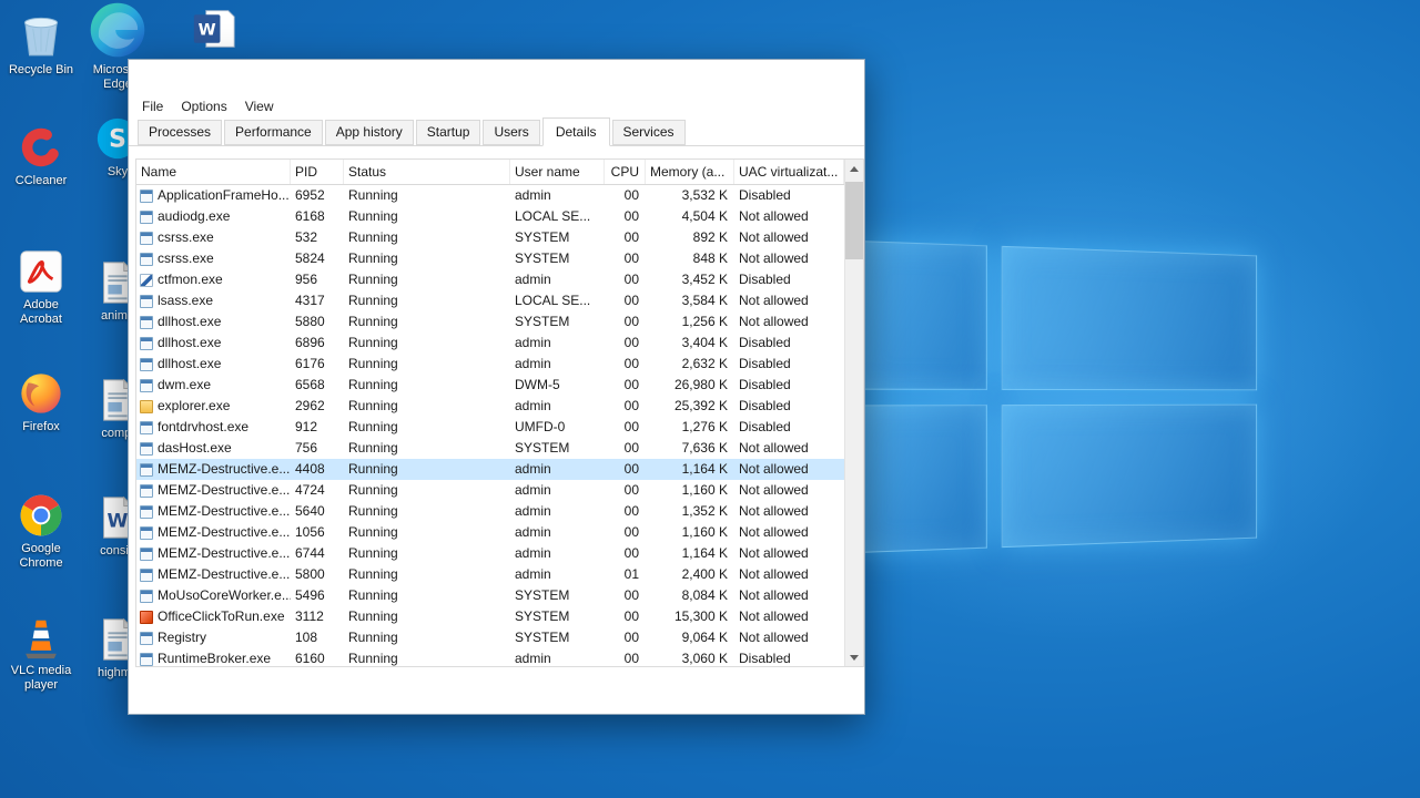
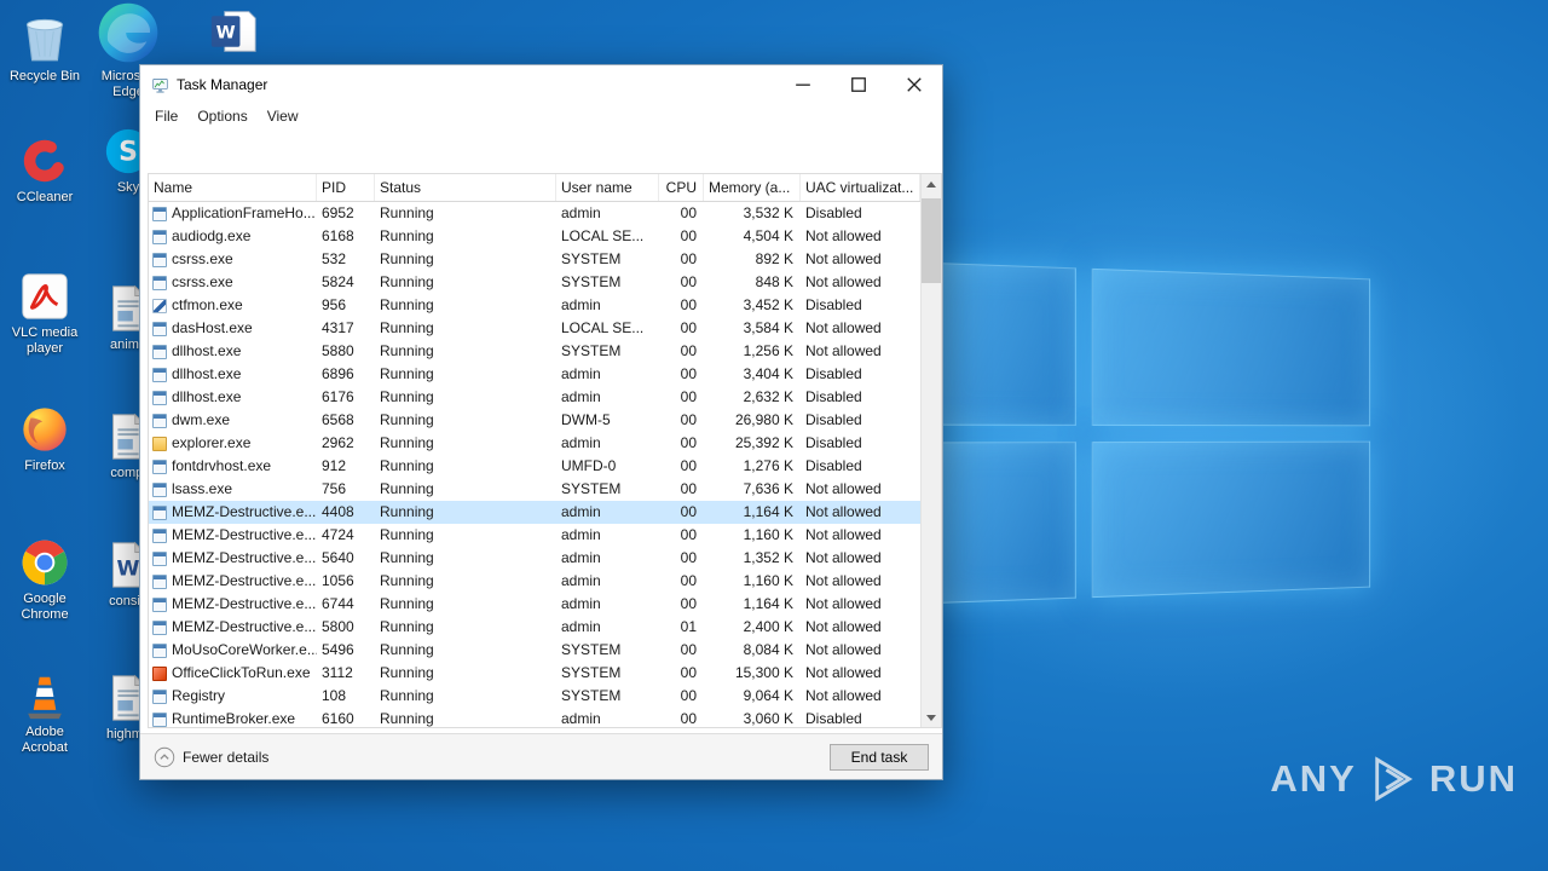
  Recycle Bin
  CCleaner
- Adobe Acrobat
+ VLC media player
  Firefox
  Google Chrome
- VLC media player
+ Adobe Acrobat
  S
  Sky
  anim
  W
  highm
  W
+ Task Manager
  File
  Options
  View
- Processes
- Performance
- App history
- Startup
- Users
- Details
- Services
  Name
  PID
  Status
  User name
  CPU
  Memory (a...
  UAC virtualizat...
  ApplicationFrameHo...
  6952
  Running
  admin
  00
  3,532 K
  Disabled
  audiodg.exe
  6168
  Running
  LOCAL SE...
  00
  4,504 K
  Not allowed
  csrss.exe
  532
  Running
  SYSTEM
  00
  892 K
  Not allowed
  csrss.exe
  5824
  Running
  SYSTEM
  00
  848 K
  Not allowed
  ctfmon.exe
  956
  Running
  admin
  00
  3,452 K
  Disabled
- lsass.exe
+ dasHost.exe
  4317
  Running
  LOCAL SE...
  00
  3,584 K
  Not allowed
  dllhost.exe
  5880
  Running
  SYSTEM
  00
  1,256 K
  Not allowed
  dllhost.exe
  6896
  Running
  admin
  00
  3,404 K
  Disabled
  dllhost.exe
  6176
  Running
  admin
  00
  2,632 K
  Disabled
  dwm.exe
  6568
  Running
  DWM-5
  00
  26,980 K
  Disabled
  explorer.exe
  2962
  Running
  admin
  00
  25,392 K
  Disabled
  fontdrvhost.exe
  912
  Running
  UMFD-0
  00
  1,276 K
  Disabled
- dasHost.exe
+ lsass.exe
  756
  Running
  SYSTEM
  00
  7,636 K
  Not allowed
  MEMZ-Destructive.e...
  4408
  Running
  admin
  00
  1,164 K
  Not allowed
  MEMZ-Destructive.e...
  4724
  Running
  admin
  00
  1,160 K
  Not allowed
  MEMZ-Destructive.e...
  5640
  Running
  admin
  00
  1,352 K
  Not allowed
  MEMZ-Destructive.e...
  1056
  Running
  admin
  00
  1,160 K
  Not allowed
  MEMZ-Destructive.e...
  6744
  Running
  admin
  00
  1,164 K
  Not allowed
  MEMZ-Destructive.e...
  5800
  Running
  admin
  01
  2,400 K
  Not allowed
  MoUsoCoreWorker.e..
  5496
  Running
  SYSTEM
  00
  8,084 K
  Not allowed
  OfficeClickToRun.exe
  3112
  Running
  SYSTEM
  00
  15,300 K
  Not allowed
  Registry
  108
  Running
  SYSTEM
  00
  9,064 K
  Not allowed
  RuntimeBroker.exe
  6160
  Running
  admin
  00
  3,060 K
  Disabled
+ Fewer details
+ End task
+ ANY
+ RUN
